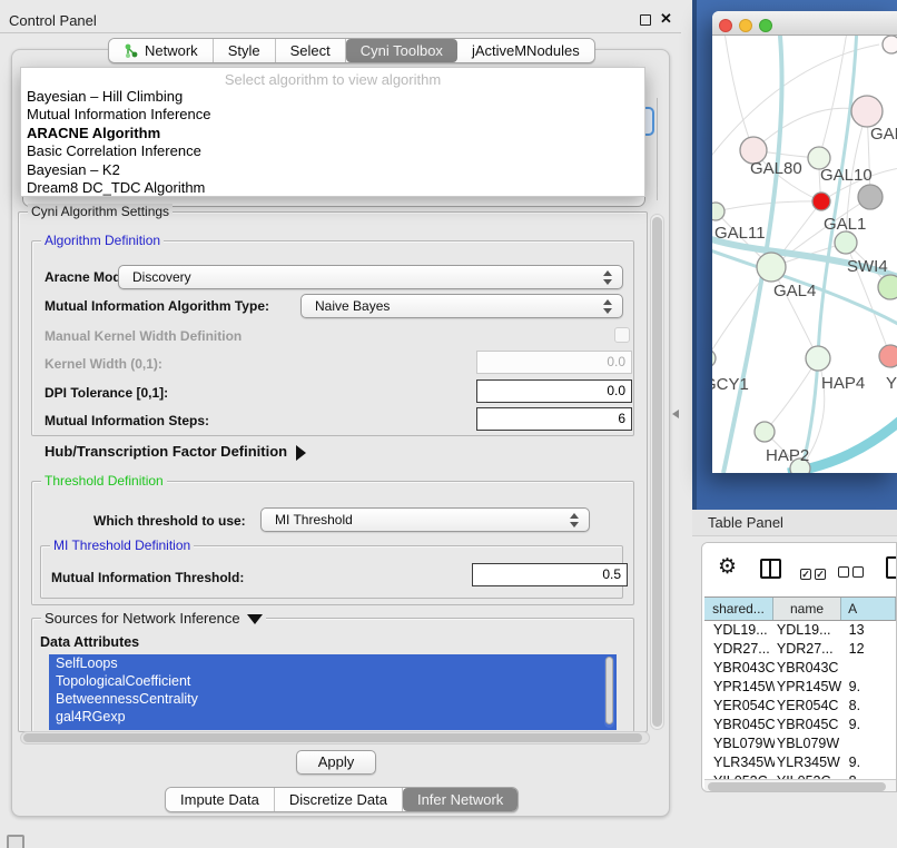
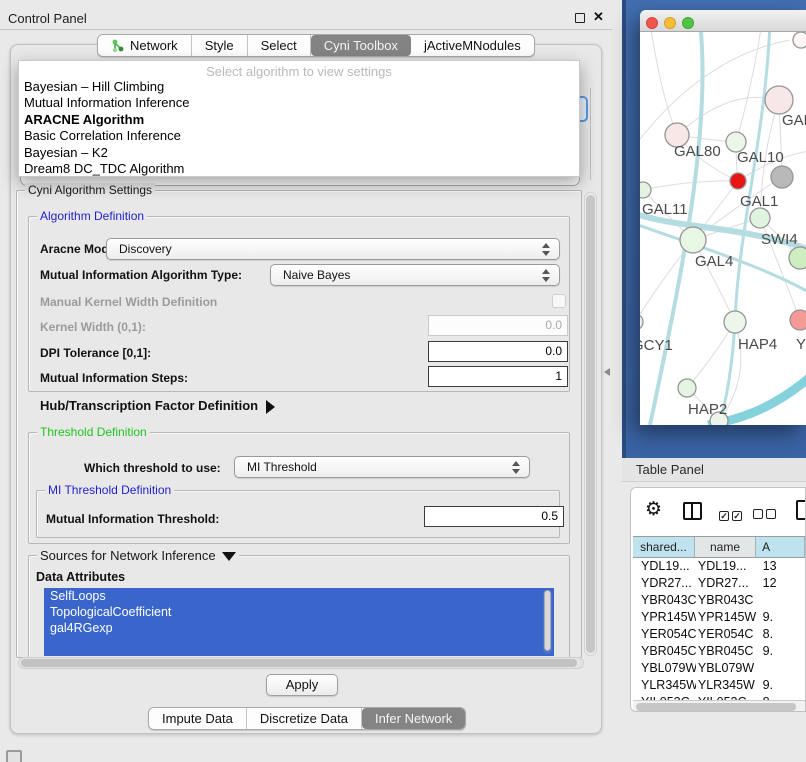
  Control Panel
  ✕
  Network
  Style
  Select
  Cyni Toolbox
  jActiveMNodules
- Select algorithm to view algorithm
+ Select algorithm to view settings
  Bayesian – Hill Climbing
  Mutual Information Inference
  ARACNE Algorithm
  Basic Correlation Inference
  Bayesian – K2
  Dream8 DC_TDC Algorithm
  Cyni Algorithm Settings
  Algorithm Definition
  Aracne Mo
  Discovery
  Mutual Information Algorithm Type:
  Naive Bayes
  Manual Kernel Width Definition
  Kernel Width (0,1):
  0.0
  DPI Tolerance [0,1]:
  0.0
  Mutual Information Steps:
- 6
+ 1
  Hub/Transcription Factor Definition
  Threshold Definition
  Which threshold to use:
  MI Threshold
  MI Threshold Definition
  Mutual Information Threshold:
  0.5
  Sources for Network Inference
  Data Attributes
  SelfLoops
  TopologicalCoefficient
- BetweennessCentrality
  gal4RGexp
  Apply
  Impute Data
  Discretize Data
  Infer Network
  GAL80
  GAL10
  GAL11
  GAL1
  SWI4
  GAL4
  CY1
  HAP4
  Y
  HAP2
  Table Panel
  ⚙
  ✓ ✓
  shared...
  name
  A
  YDL19...
  YDL19...
  13
  YDR27...
  YDR27...
  12
  YBR043C
  YBR043C
  YPR145W
  YPR145W
  9.
  YER054C
  YER054C
  8.
  YBR045C
  YBR045C
  9.
  YBL079W
  YBL079W
  YLR345W
  YLR345W
  9.
